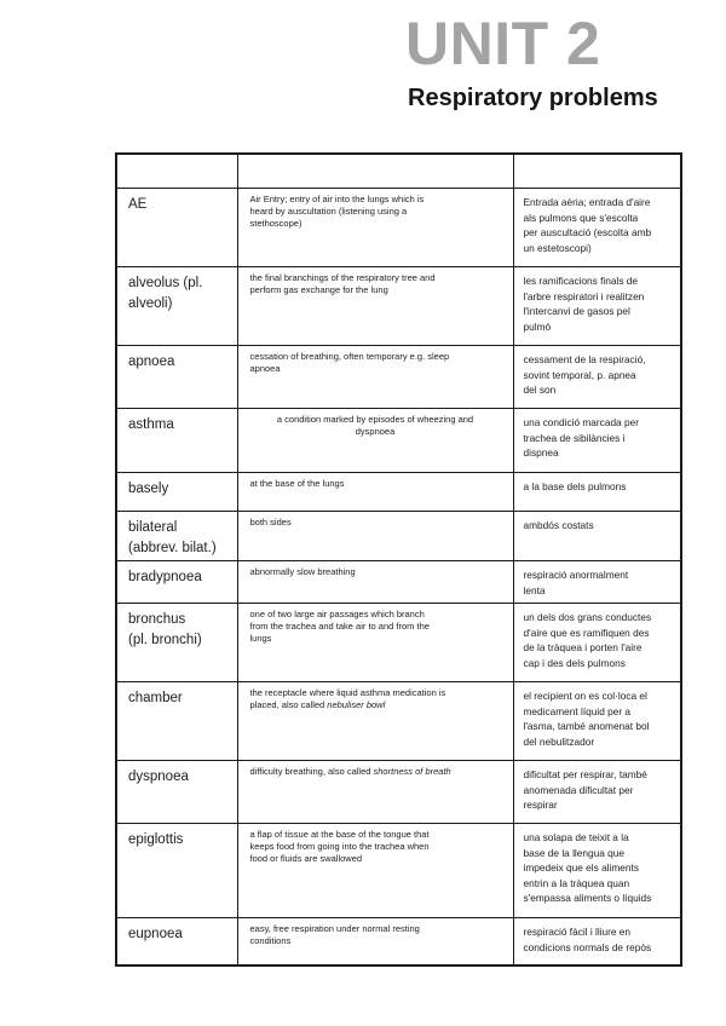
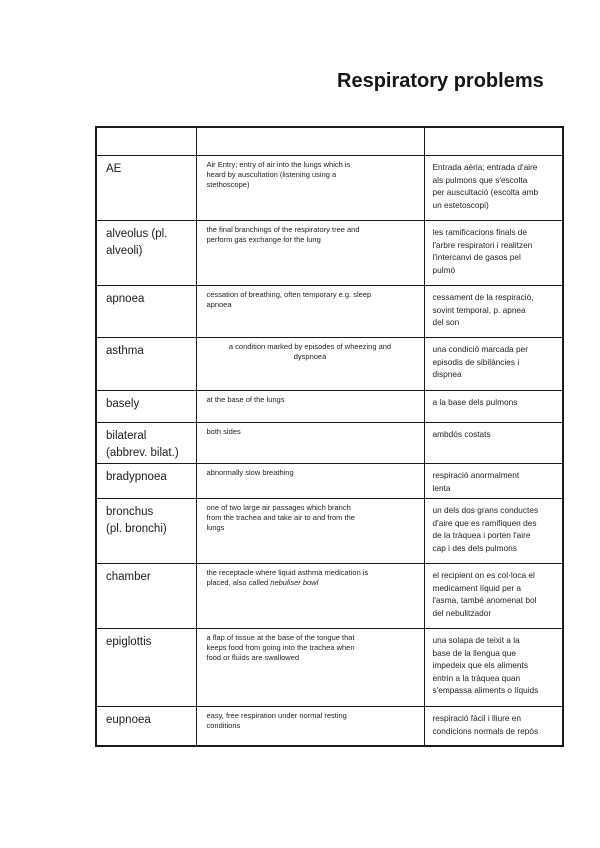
- UNIT 2
  Respiratory problems
  AE	Air Entry; entry of air into the lungs which is heard by auscultation (listening using a stethoscope)	Entrada aèria; entrada d'aire als pulmons que s'escolta per auscultació (escolta amb un estetoscopi)
  alveolus (pl. alveoli)	the final branchings of the respiratory tree and perform gas exchange for the lung	les ramificacions finals de l'arbre respiratori i realitzen l'intercanvi de gasos pel pulmó
  apnoea	cessation of breathing, often temporary e.g. sleep apnoea	cessament de la respiració, sovint temporal, p. apnea del son
- asthma	a condition marked by episodes of wheezing and dyspnoea	una condició marcada per trachea de sibilàncies i dispnea
+ asthma	a condition marked by episodes of wheezing and dyspnoea	una condició marcada per episodis de sibilàncies i dispnea
  basely	at the base of the lungs	a la base dels pulmons
  bilateral (abbrev. bilat.)	both sides	ambdós costats
  bradypnoea	abnormally slow breathing	respiració anormalment lenta
  bronchus (pl. bronchi)	one of two large air passages which branch from the trachea and take air to and from the lungs	un dels dos grans conductes d'aire que es ramifiquen des de la tràquea i porten l'aire cap i des dels pulmons
  chamber	the receptacle where liquid asthma medication is placed, also called nebuliser bowl	el recipient on es col·loca el medicament líquid per a l'asma, també anomenat bol del nebulitzador
- dyspnoea	difficulty breathing, also called shortness of breath	dificultat per respirar, també anomenada dificultat per respirar
  epiglottis	a flap of tissue at the base of the tongue that keeps food from going into the trachea when food or fluids are swallowed	una solapa de teixit a la base de la llengua que impedeix que els aliments entrin a la tràquea quan s'empassa aliments o líquids
  eupnoea	easy, free respiration under normal resting conditions	respiració fàcil i lliure en condicions normals de repòs
